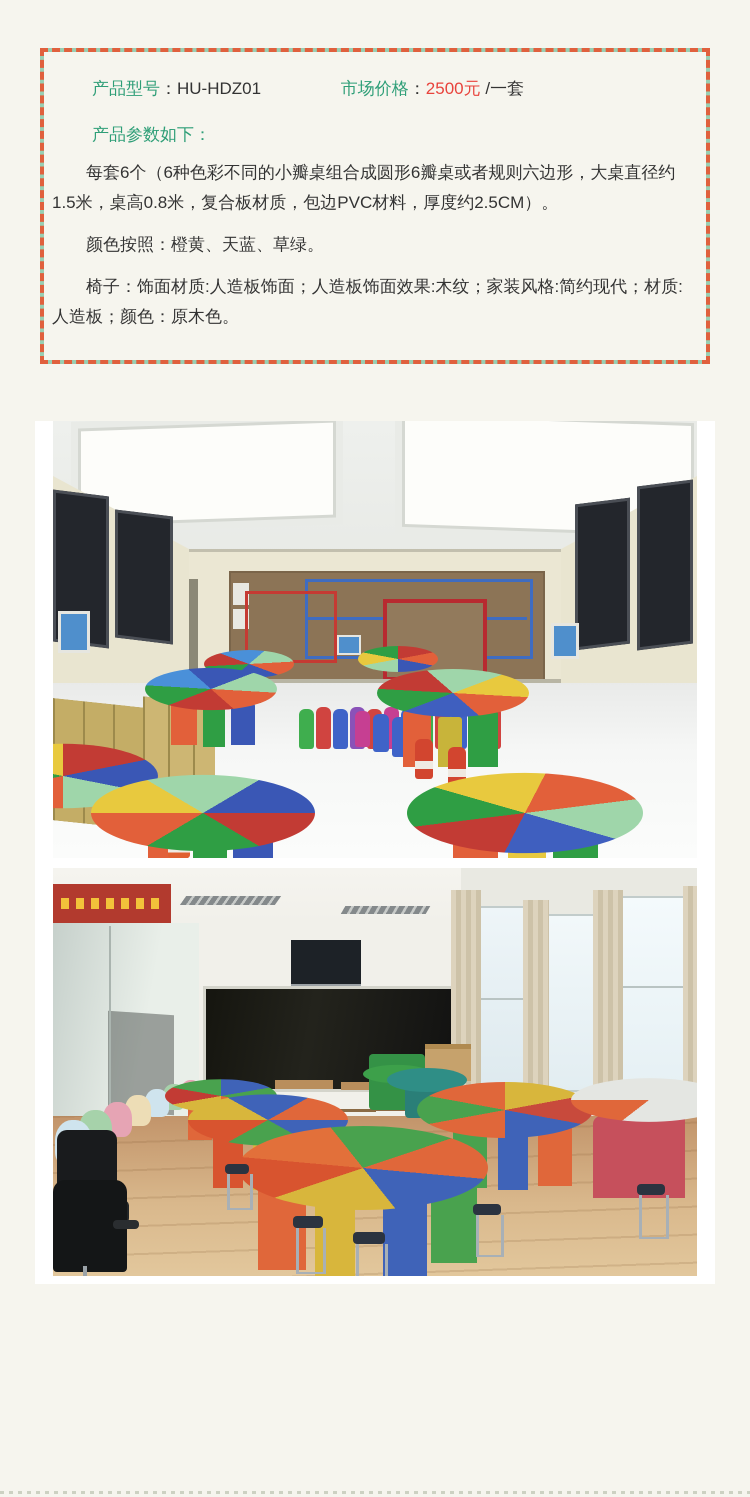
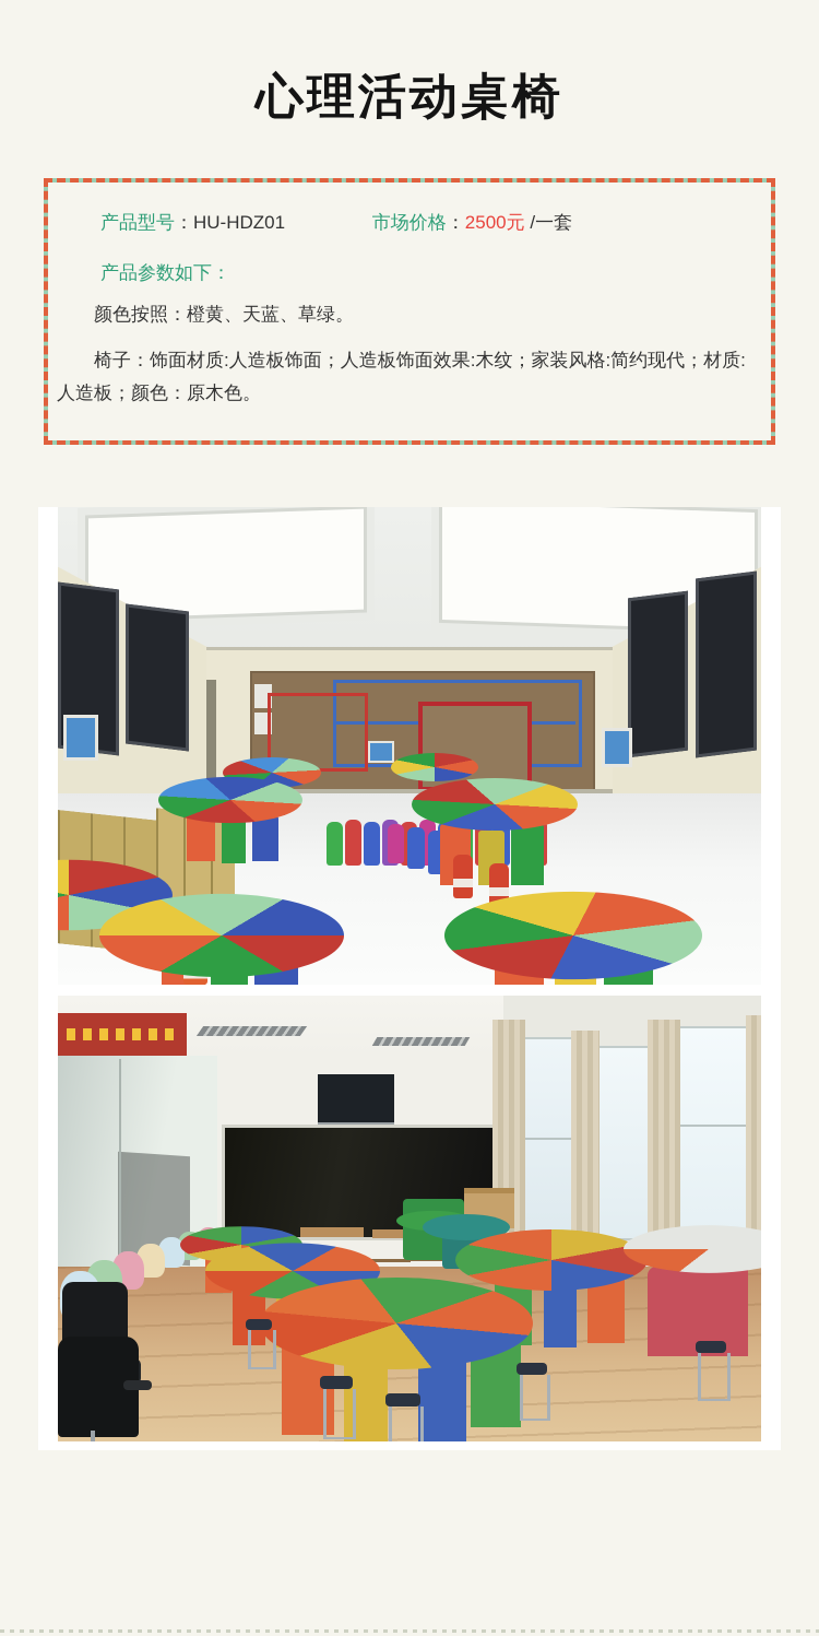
+ 心理活动桌椅
  产品型号：HU-HDZ01 市场价格：2500元 /一套
  产品参数如下：
- 每套6个（6种色彩不同的小瓣桌组合成圆形6瓣桌或者规则六边形，大桌直径约1.5米，桌高0.8米，复合板材质，包边PVC材料，厚度约2.5CM）。
  颜色按照：橙黄、天蓝、草绿。
  椅子：饰面材质:人造板饰面；人造板饰面效果:木纹；家装风格:简约现代；材质:人造板；颜色：原木色。
